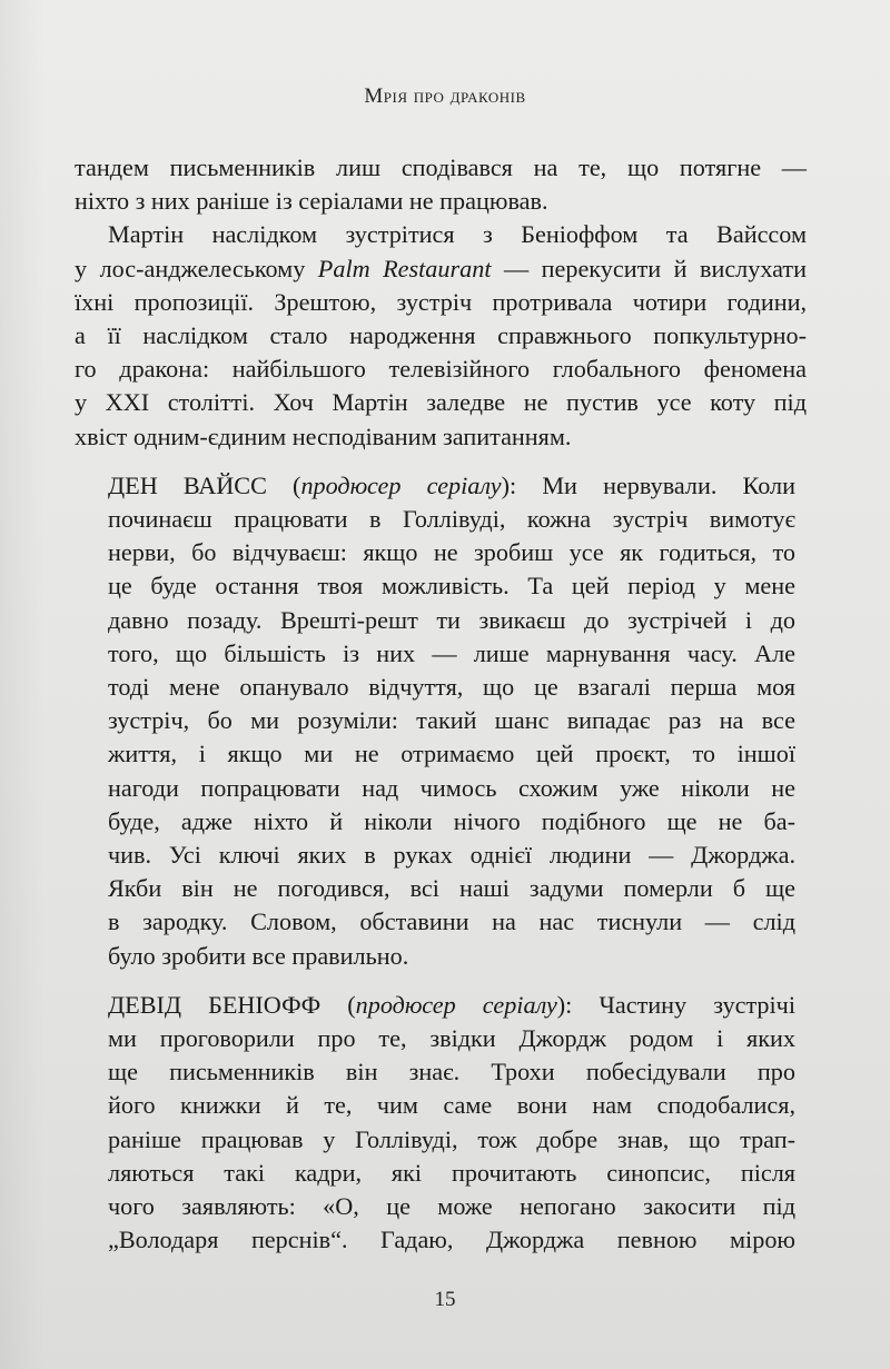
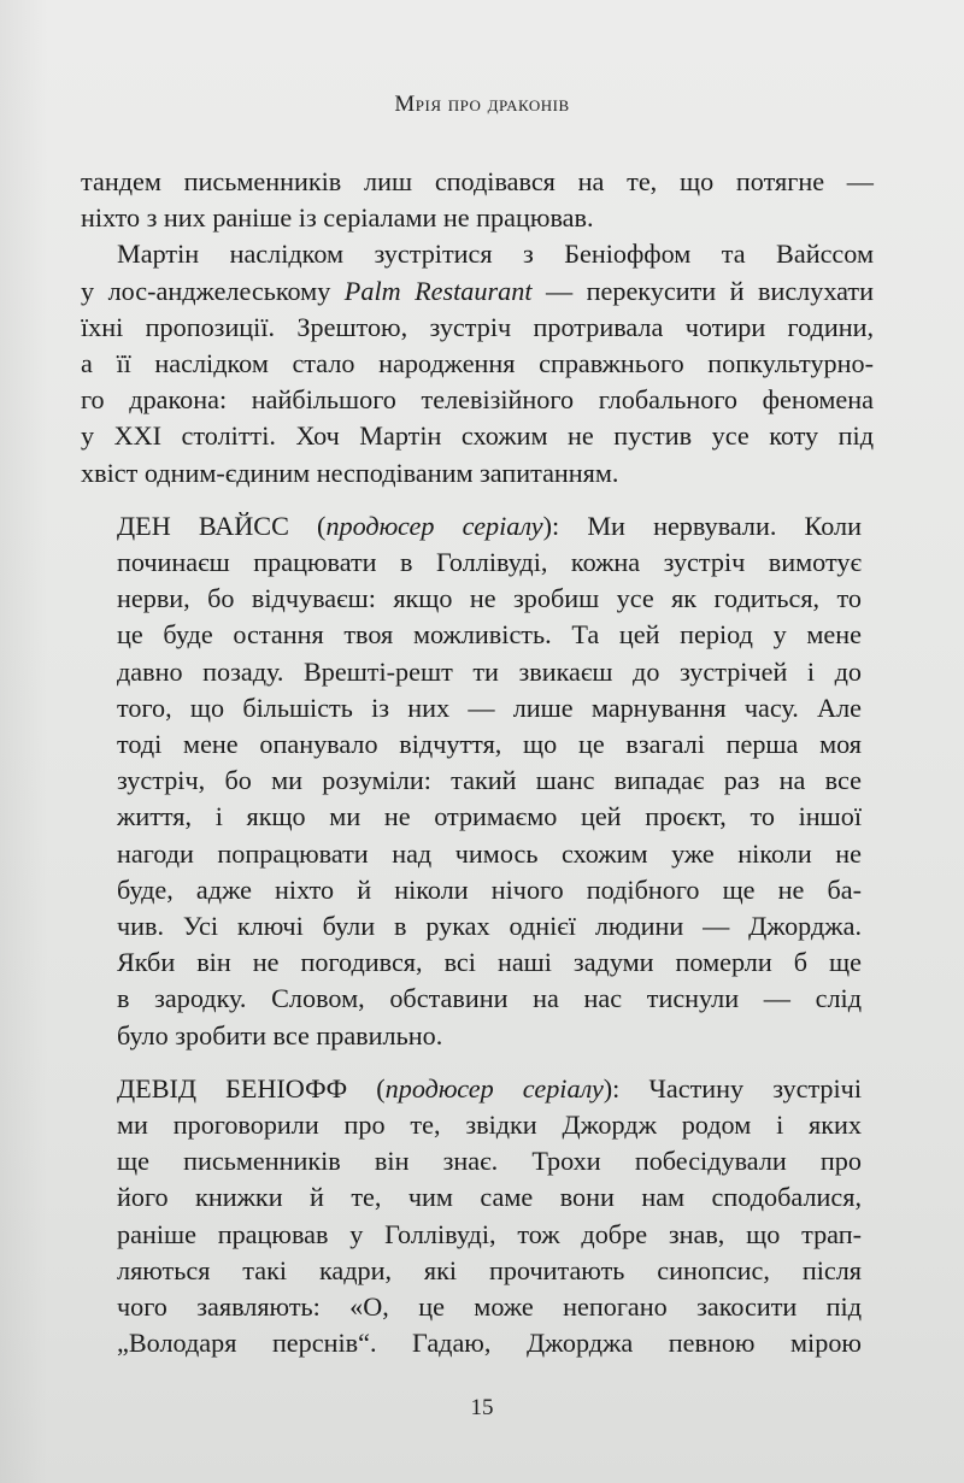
  Мрія про драконів
  тандем письменників лиш сподівався на те, що потягне —
  ніхто з них раніше із серіалами не працював.
  Мартін наслідком зустрітися з Беніоффом та Вайссом
  у лос-анджелеському Palm Restaurant — перекусити й вислухати
  їхні пропозиції. Зрештою, зустріч протривала чотири години,
  а її наслідком стало народження справжнього попкультурно-
  го дракона: найбільшого телевізійного глобального феномена
- у XXI столітті. Хоч Мартін заледве не пустив усе коту під
+ у XXI столітті. Хоч Мартін схожим не пустив усе коту під
  хвіст одним-єдиним несподіваним запитанням.
  ДЕН ВАЙСС (продюсер серіалу): Ми нервували. Коли
  починаєш працювати в Голлівуді, кожна зустріч вимотує
  нерви, бо відчуваєш: якщо не зробиш усе як годиться, то
  це буде остання твоя можливість. Та цей період у мене
  давно позаду. Врешті-решт ти звикаєш до зустрічей і до
  того, що більшість із них — лише марнування часу. Але
  тоді мене опанувало відчуття, що це взагалі перша моя
  зустріч, бо ми розуміли: такий шанс випадає раз на все
  життя, і якщо ми не отримаємо цей проєкт, то іншої
  нагоди попрацювати над чимось схожим уже ніколи не
  буде, адже ніхто й ніколи нічого подібного ще не ба-
- чив. Усі ключі яких в руках однієї людини — Джорджа.
+ чив. Усі ключі були в руках однієї людини — Джорджа.
  Якби він не погодився, всі наші задуми померли б ще
  в зародку. Словом, обставини на нас тиснули — слід
  було зробити все правильно.
  ДЕВІД БЕНІОФФ (продюсер серіалу): Частину зустрічі
  ми проговорили про те, звідки Джордж родом і яких
  ще письменників він знає. Трохи побесідували про
  його книжки й те, чим саме вони нам сподобалися,
  раніше працював у Голлівуді, тож добре знав, що трап-
  ляються такі кадри, які прочитають синопсис, після
  чого заявляють: «О, це може непогано закосити під
  „Володаря перснів“. Гадаю, Джорджа певною мірою
  15
